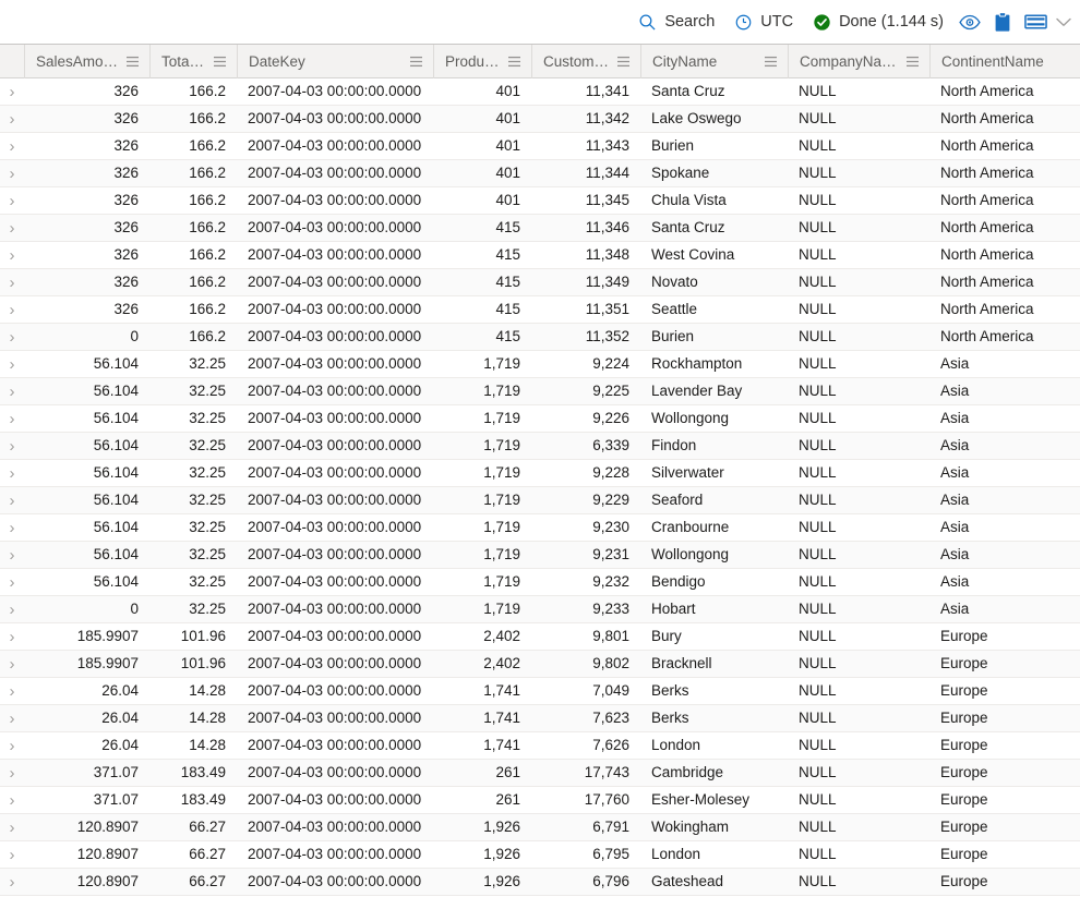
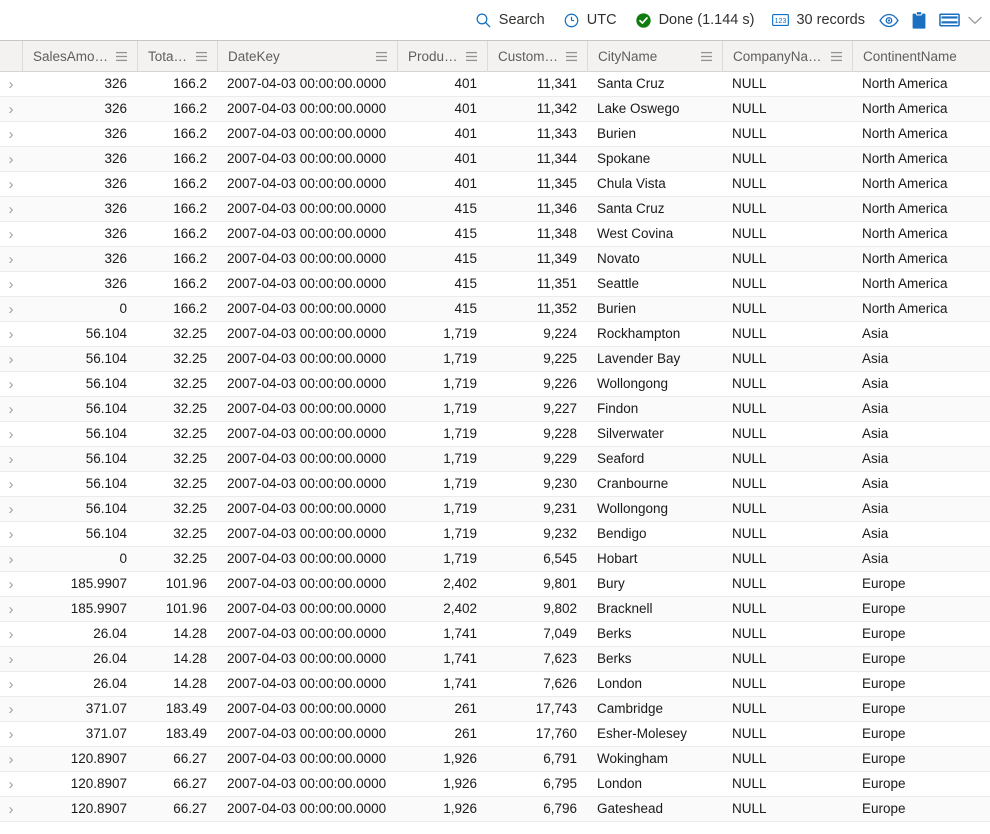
  Search
  UTC
  Done (1.144 s)
+ 123
+ 30 records
  SalesAmoun
  DateKey
  Product
  Customer
  CityName
  CompanyName
  ContinentName
  ›
  326
  166.2
  2007-04-03 00:00:00.0000
  401
  11,341
  Santa Cruz
  NULL
  North America
  ›
  326
  166.2
  2007-04-03 00:00:00.0000
  401
  11,342
  Lake Oswego
  NULL
  North America
  ›
  326
  166.2
  2007-04-03 00:00:00.0000
  401
  11,343
  Burien
  NULL
  North America
  ›
  326
  166.2
  2007-04-03 00:00:00.0000
  401
  11,344
  Spokane
  NULL
  North America
  ›
  326
  166.2
  2007-04-03 00:00:00.0000
  401
  11,345
  Chula Vista
  NULL
  North America
  ›
  326
  166.2
  2007-04-03 00:00:00.0000
  415
  11,346
  Santa Cruz
  NULL
  North America
  ›
  326
  166.2
  2007-04-03 00:00:00.0000
  415
  11,348
  West Covina
  NULL
  North America
  ›
  326
  166.2
  2007-04-03 00:00:00.0000
  415
  11,349
  Novato
  NULL
  North America
  ›
  326
  166.2
  2007-04-03 00:00:00.0000
  415
  11,351
  Seattle
  NULL
  North America
  ›
  0
  166.2
  2007-04-03 00:00:00.0000
  415
  11,352
  Burien
  NULL
  North America
  ›
  56.104
  32.25
  2007-04-03 00:00:00.0000
  1,719
  9,224
  Rockhampton
  NULL
  Asia
  ›
  56.104
  32.25
  2007-04-03 00:00:00.0000
  1,719
  9,225
  Lavender Bay
  NULL
  Asia
  ›
  56.104
  32.25
  2007-04-03 00:00:00.0000
  1,719
  9,226
  Wollongong
  NULL
  Asia
  ›
  56.104
  32.25
  2007-04-03 00:00:00.0000
  1,719
- 6,339
+ 9,227
  Findon
  NULL
  Asia
  ›
  56.104
  32.25
  2007-04-03 00:00:00.0000
  1,719
  9,228
  Silverwater
  NULL
  Asia
  ›
  56.104
  32.25
  2007-04-03 00:00:00.0000
  1,719
  9,229
  Seaford
  NULL
  Asia
  ›
  56.104
  32.25
  2007-04-03 00:00:00.0000
  1,719
  9,230
  Cranbourne
  NULL
  Asia
  ›
  56.104
  32.25
  2007-04-03 00:00:00.0000
  1,719
  9,231
  Wollongong
  NULL
  Asia
  ›
  56.104
  32.25
  2007-04-03 00:00:00.0000
  1,719
  9,232
  Bendigo
  NULL
  Asia
  ›
  0
  32.25
  2007-04-03 00:00:00.0000
  1,719
- 9,233
+ 6,545
  Hobart
  NULL
  Asia
  ›
  185.9907
  101.96
  2007-04-03 00:00:00.0000
  2,402
  9,801
  Bury
  NULL
  Europe
  ›
  185.9907
  101.96
  2007-04-03 00:00:00.0000
  2,402
  9,802
  Bracknell
  NULL
  Europe
  ›
  26.04
  14.28
  2007-04-03 00:00:00.0000
  1,741
  7,049
  Berks
  NULL
  Europe
  ›
  26.04
  14.28
  2007-04-03 00:00:00.0000
  1,741
  7,623
  Berks
  NULL
  Europe
  ›
  26.04
  14.28
  2007-04-03 00:00:00.0000
  1,741
  7,626
  London
  NULL
  Europe
  ›
  371.07
  183.49
  2007-04-03 00:00:00.0000
  261
  17,743
  Cambridge
  NULL
  Europe
  ›
  371.07
  183.49
  2007-04-03 00:00:00.0000
  261
  17,760
  Esher-Molesey
  NULL
  Europe
  ›
  120.8907
  66.27
  2007-04-03 00:00:00.0000
  1,926
  6,791
  Wokingham
  NULL
  Europe
  ›
  120.8907
  66.27
  2007-04-03 00:00:00.0000
  1,926
  6,795
  London
  NULL
  Europe
  ›
  120.8907
  66.27
  2007-04-03 00:00:00.0000
  1,926
  6,796
  Gateshead
  NULL
  Europe
